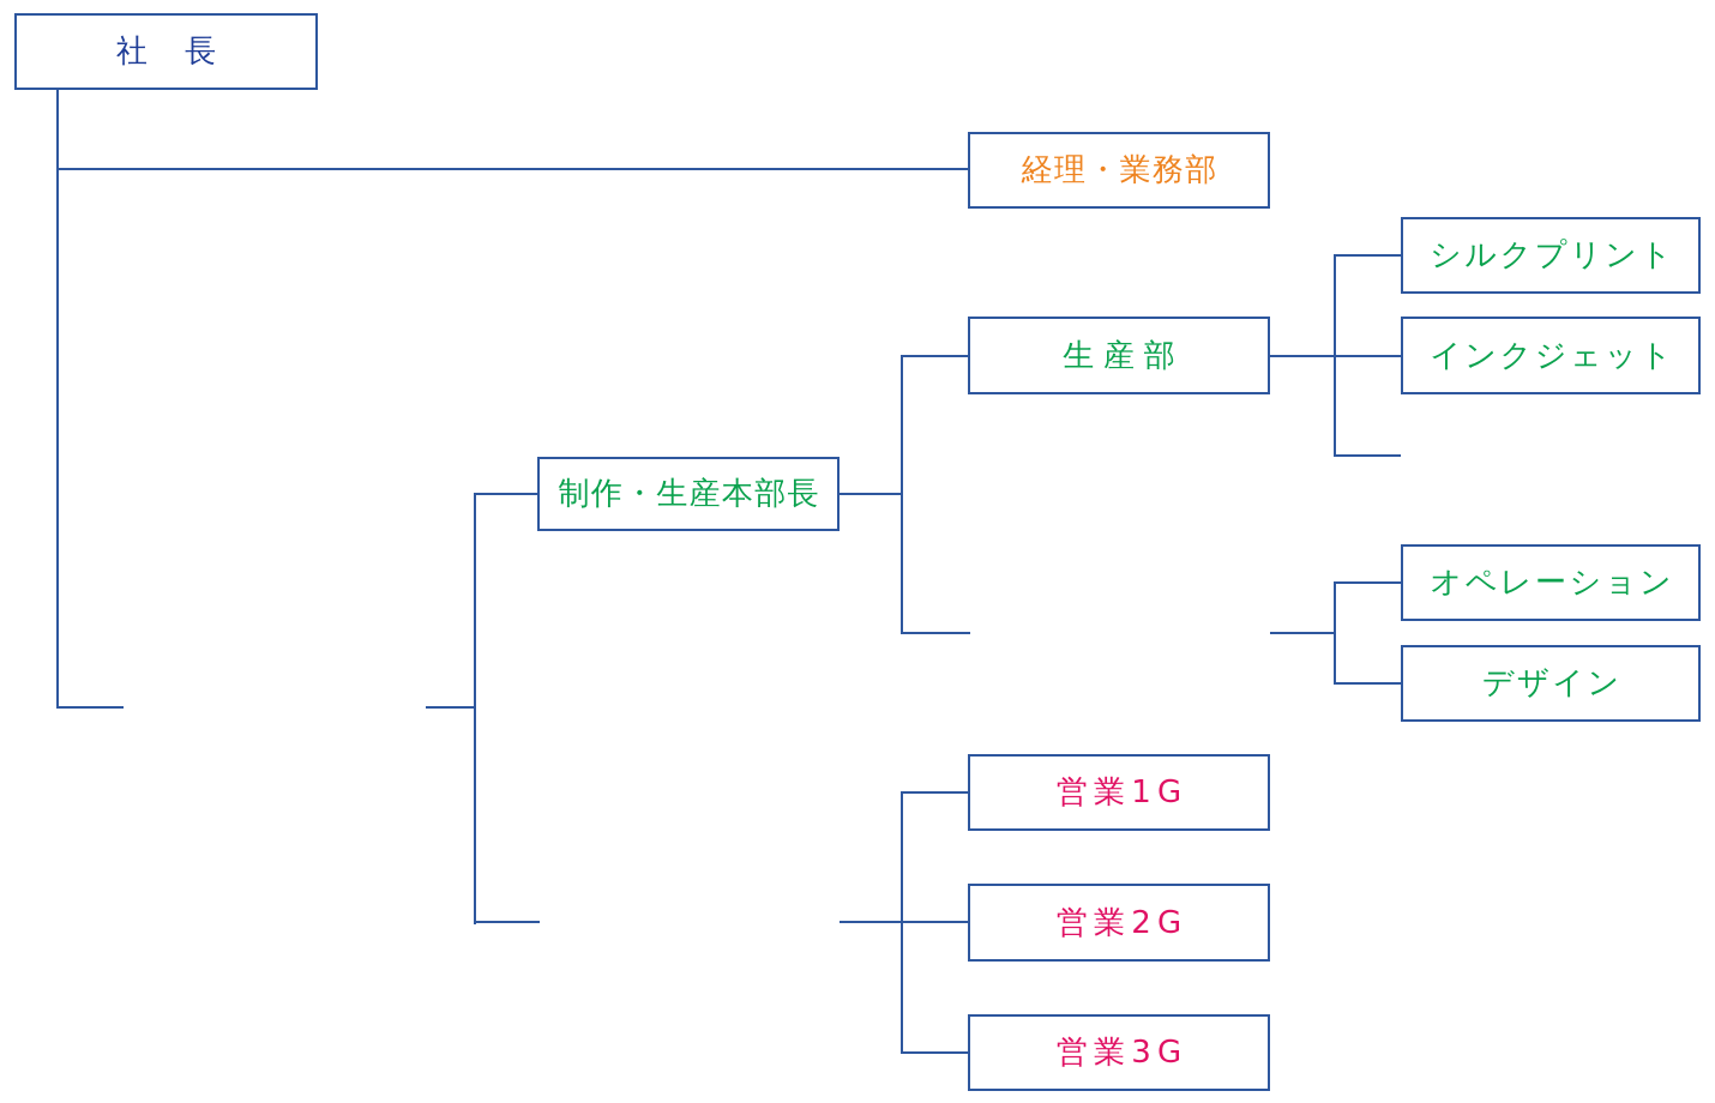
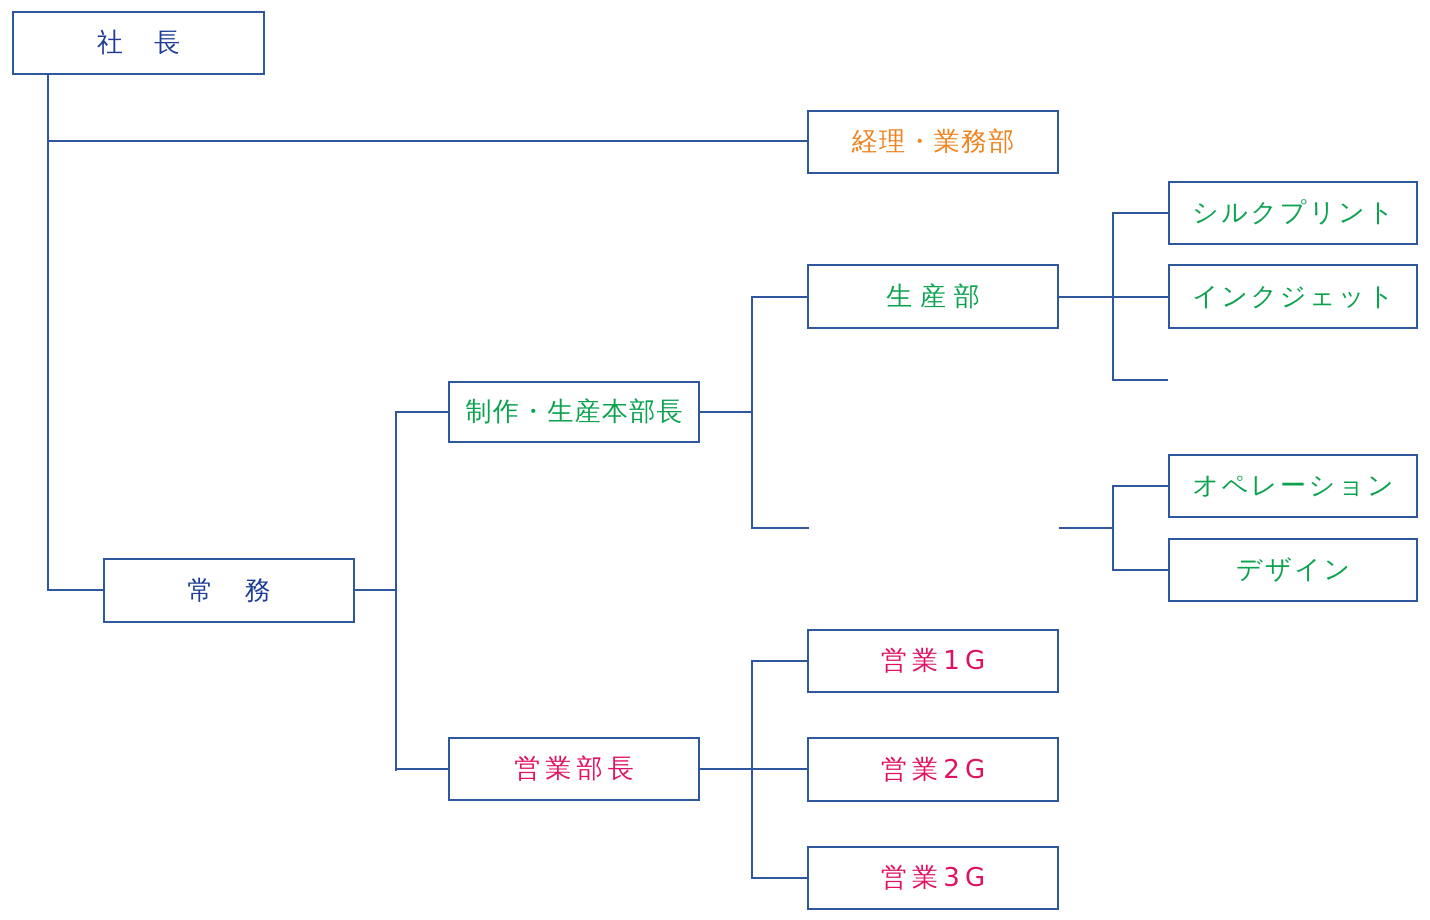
  社 長
  経理・業務部
  生産部
  シルクプリント
  インクジェット
  制作・生産本部長
  オペレーション
  デザイン
+ 常 務
+ 営業部長
  営業1G
  営業2G
  営業3G
